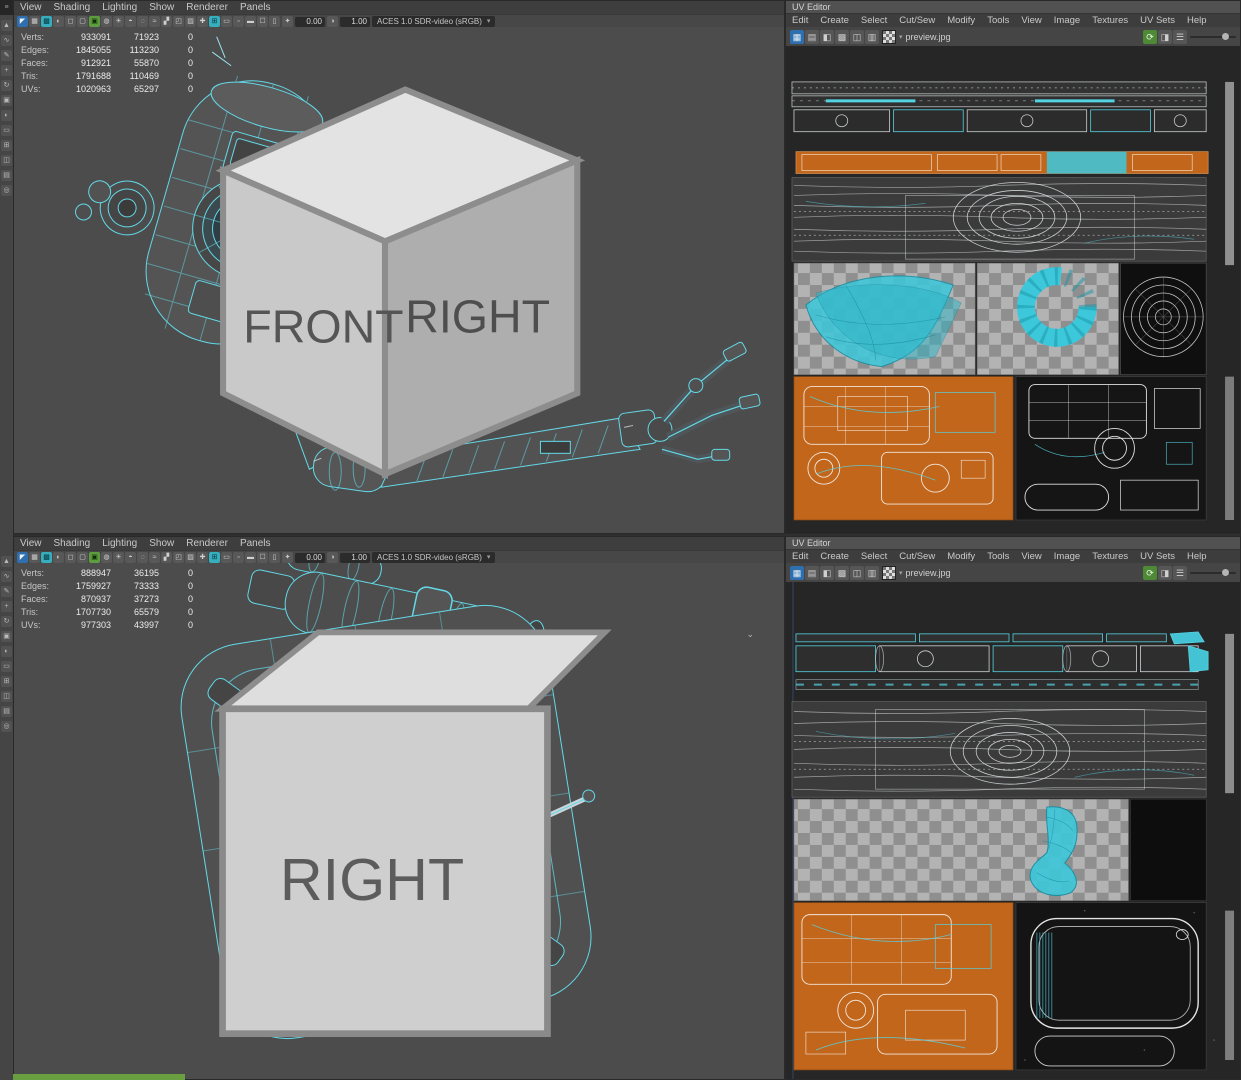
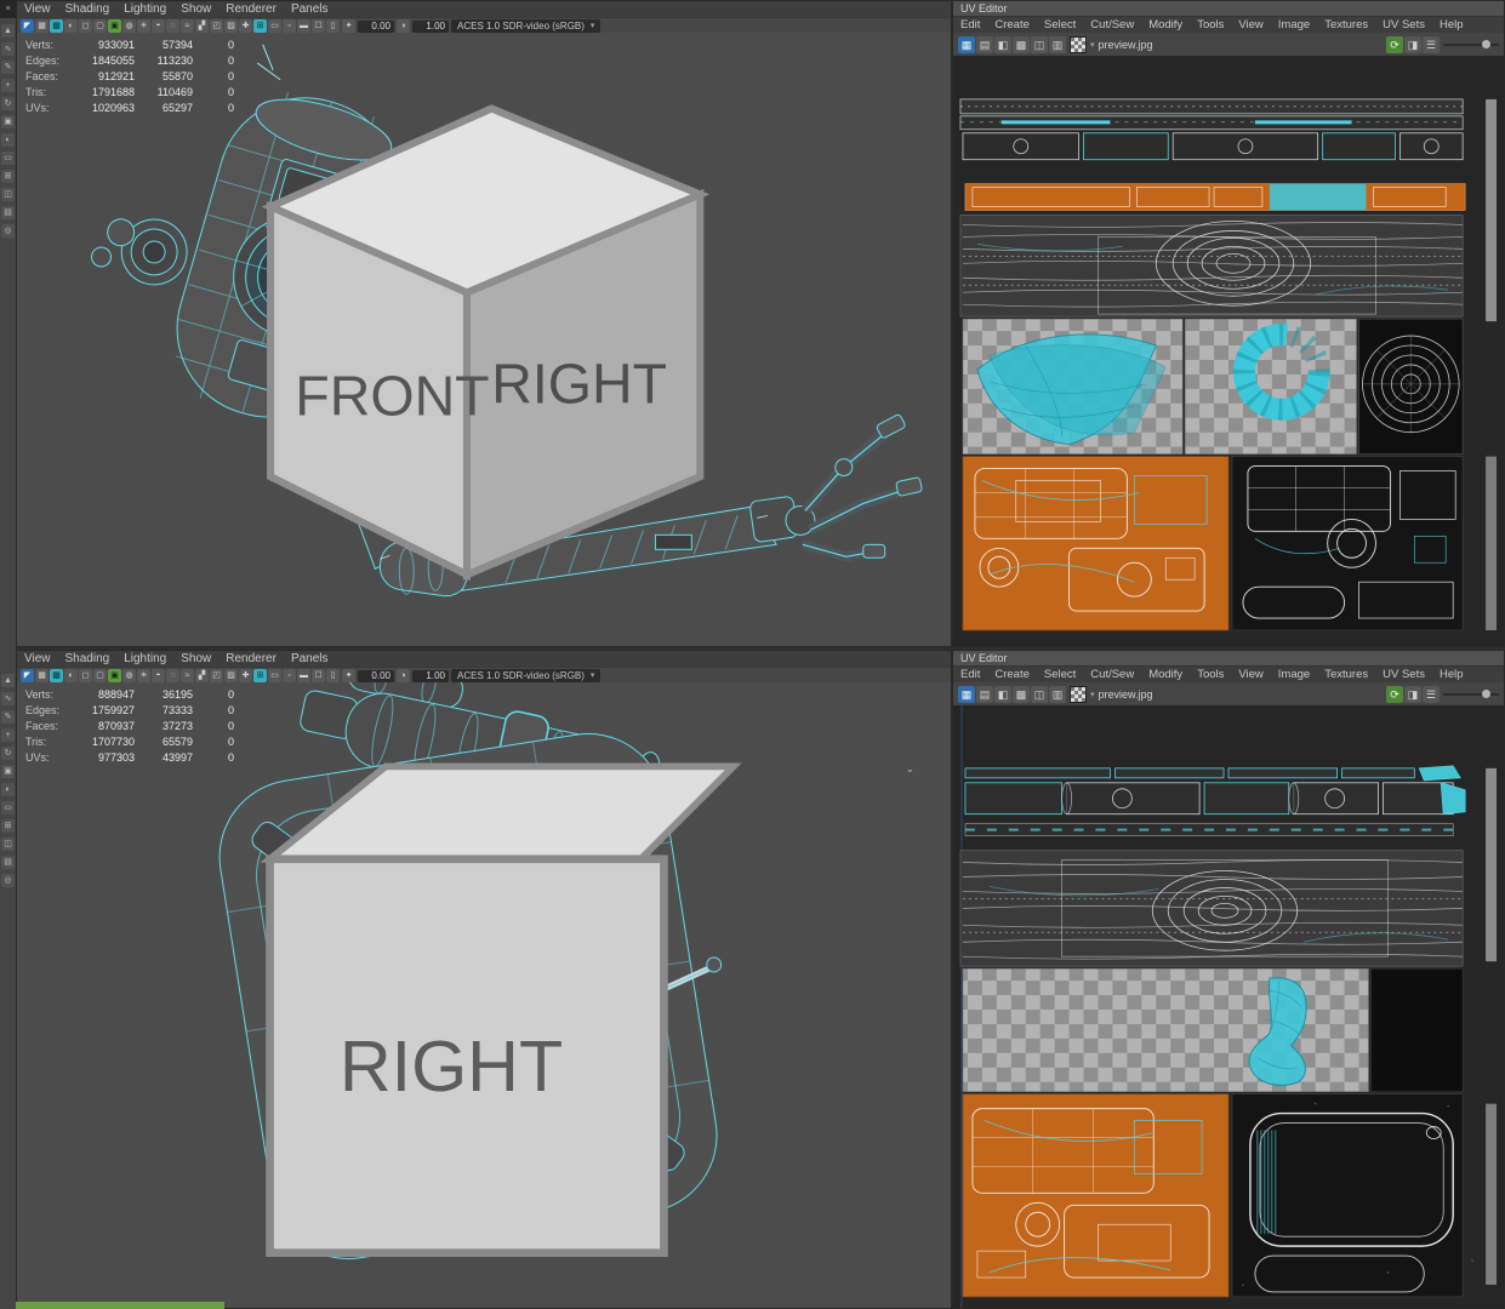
  View
  Shading
  Lighting
  Show
  Renderer
  Panels
  0.00
  1.00
  ACES 1.0 SDR-video (sRGB)
  Verts:
  933091
- 71923
+ 57394
  0
  Edges:
  1845055
  113230
  0
  Faces:
  912921
  55870
  0
  Tris:
  1791688
  110469
  0
  UVs:
  1020963
  65297
  0
  FRONT
  RIGHT
  View
  Shading
  Lighting
  Show
  Renderer
  Panels
  0.00
  1.00
  ACES 1.0 SDR-video (sRGB)
  Verts:
  888947
  36195
  0
  Edges:
  1759927
  73333
  0
  Faces:
  870937
  37273
  0
  Tris:
  1707730
  65579
  0
  UVs:
  977303
  43997
  0
  RIGHT
  ⌄
  UV Editor
  Edit
  Create
  Select
  Cut/Sew
  Modify
  Tools
  View
  Image
  Textures
  UV Sets
  Help
  ▦
  ▤
  ◧
  ▩
  ◫
  ▥
  preview.jpg
  ⟳
  ◨
  ☰
  UV Editor
  Edit
  Create
  Select
  Cut/Sew
  Modify
  Tools
  View
  Image
  Textures
  UV Sets
  Help
  ▦
  ▤
  ◧
  ▩
  ◫
  ▥
  preview.jpg
  ⟳
  ◨
  ☰
